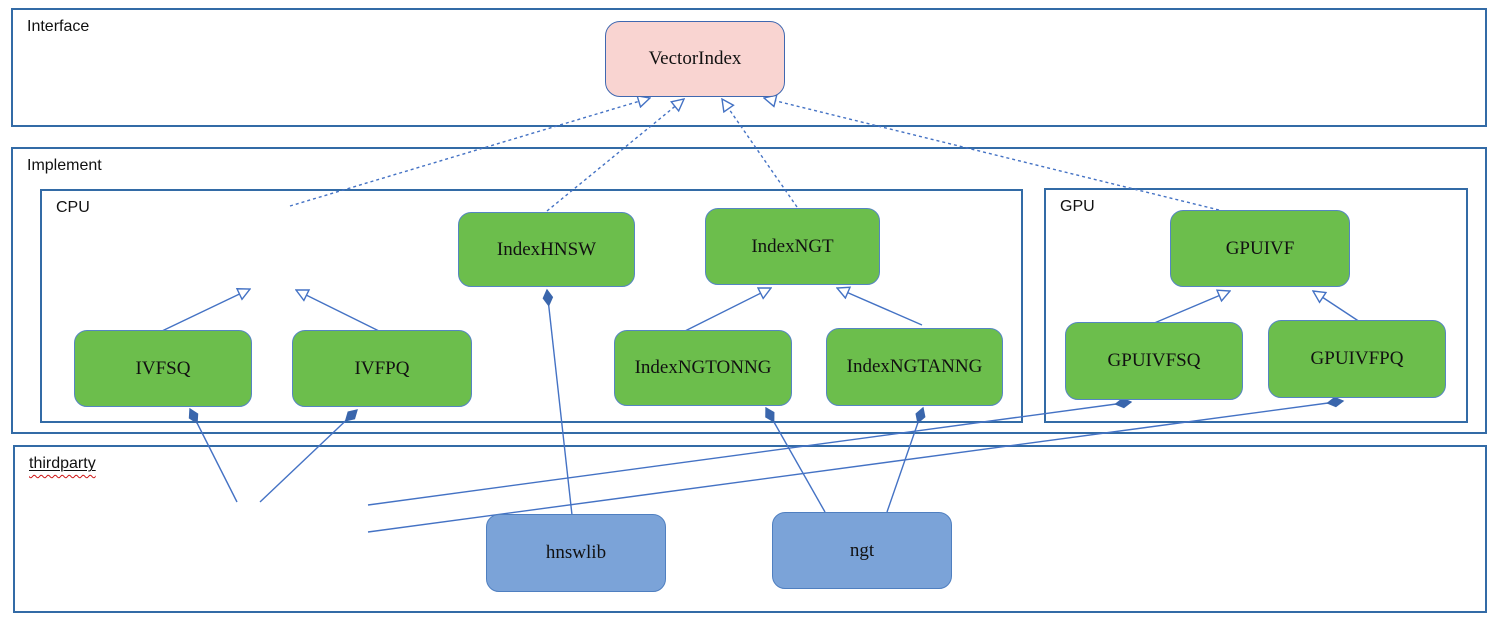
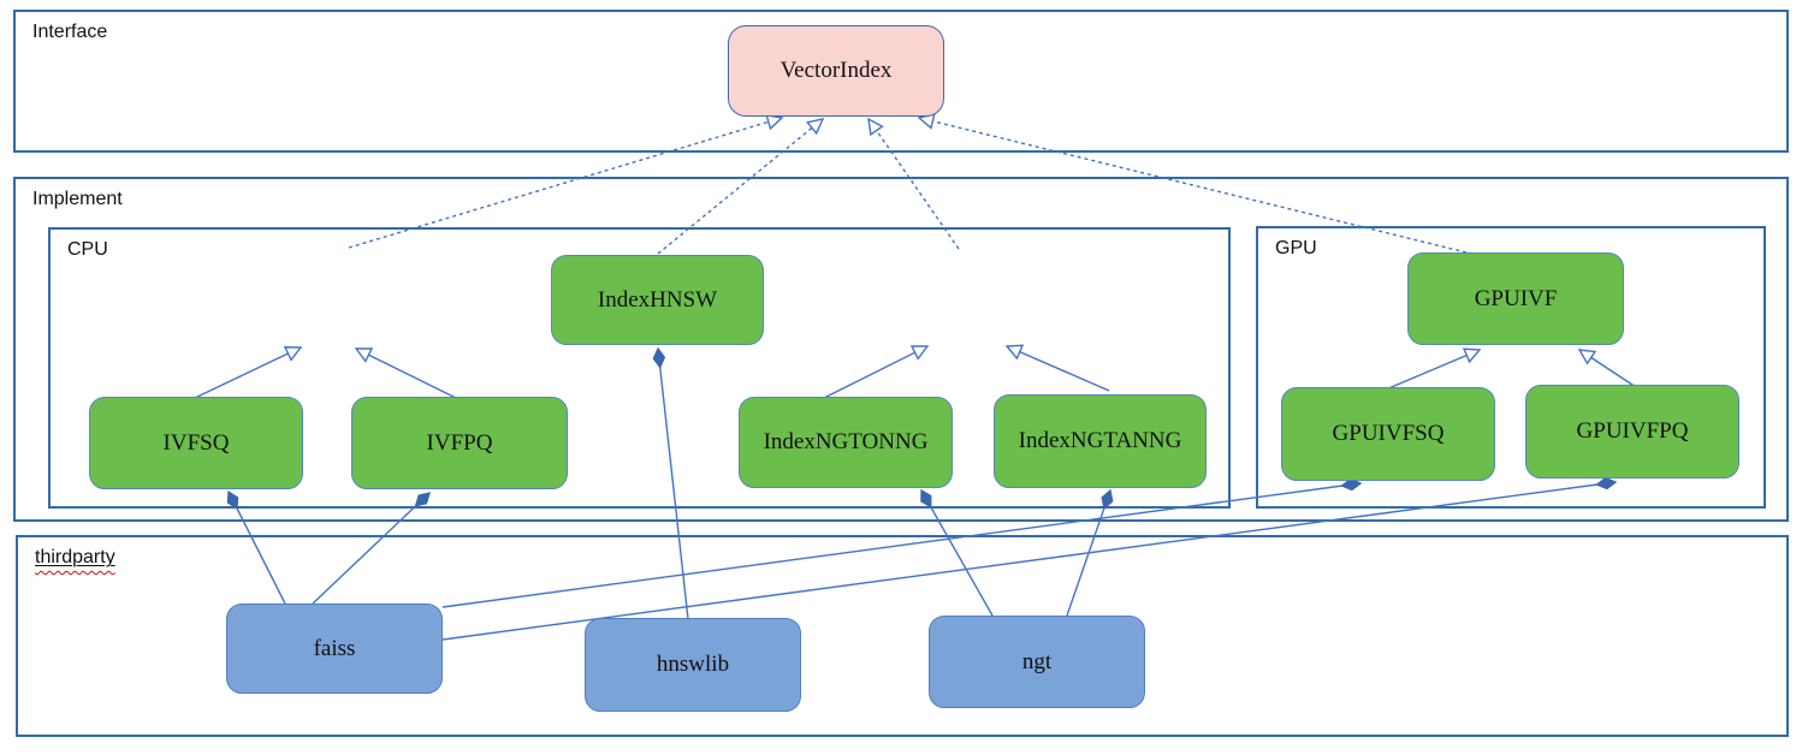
  Interface
  Implement
  CPU
  GPU
  thirdparty
  VectorIndex
  IndexHNSW
- IndexNGT
  GPUIVF
  IVFSQ
  IVFPQ
  IndexNGTONNG
  IndexNGTANNG
  GPUIVFSQ
  GPUIVFPQ
+ faiss
  hnswlib
  ngt
